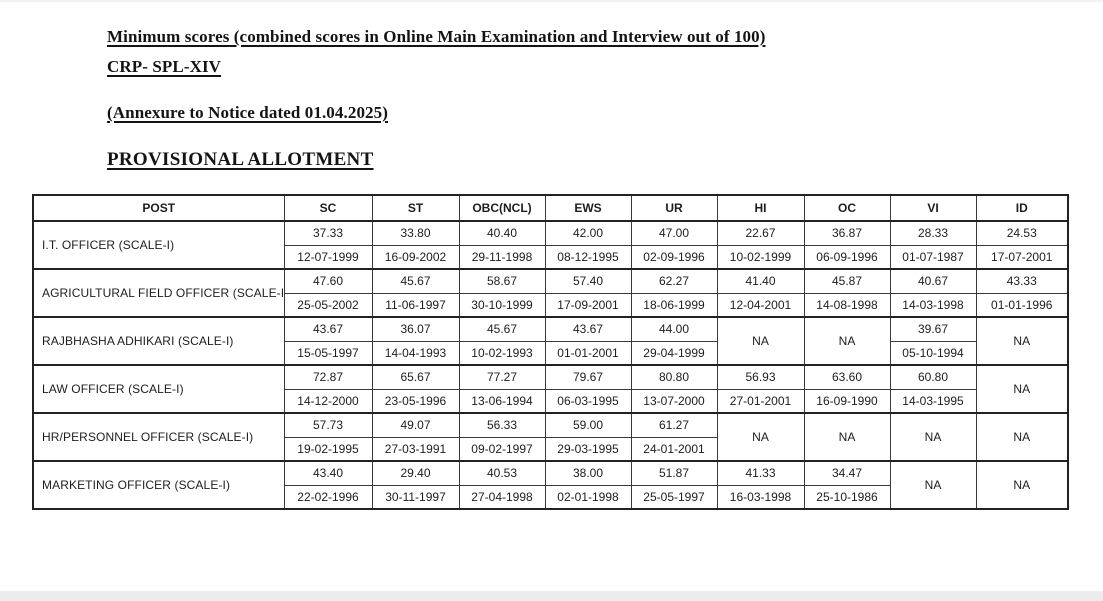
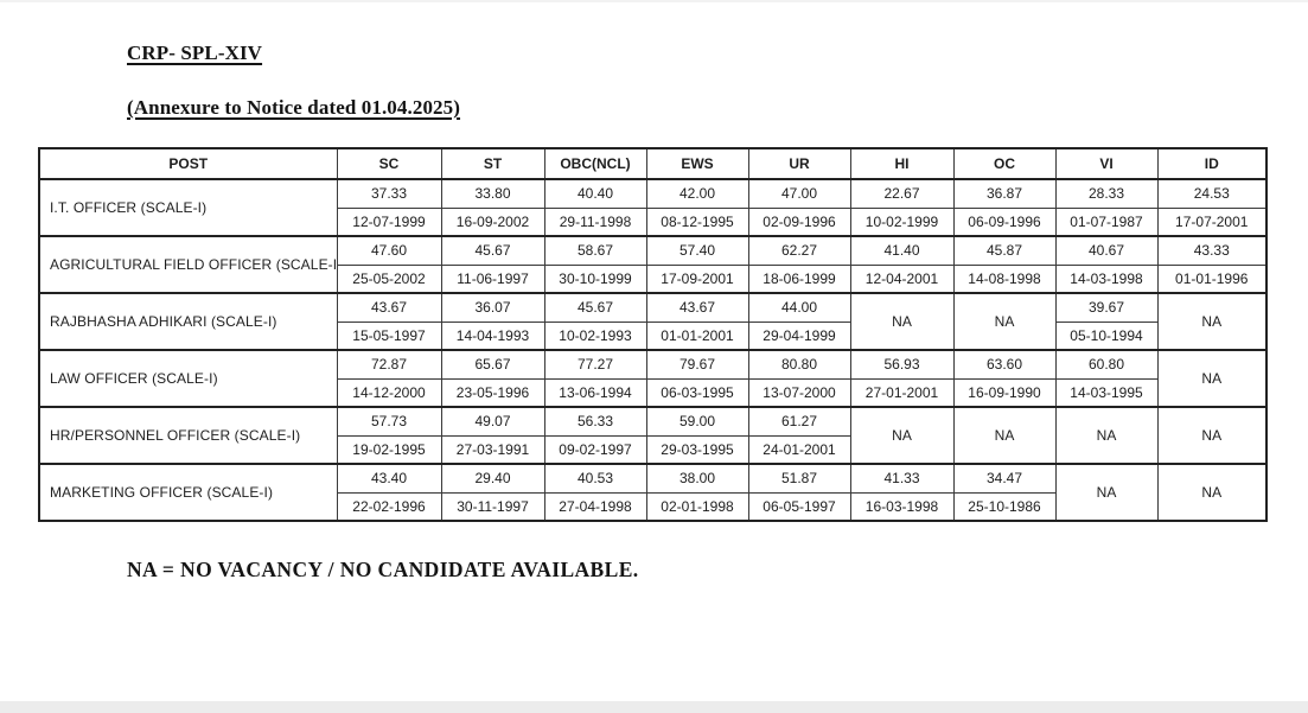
- Minimum scores (combined scores in Online Main Examination and Interview out of 100)
  CRP- SPL-XIV
  (Annexure to Notice dated 01.04.2025)
- PROVISIONAL ALLOTMENT
  POST	SC	ST	OBC(NCL)	EWS	UR	HI	OC	VI	ID
  I.T. OFFICER (SCALE-I)	37.33	33.80	40.40	42.00	47.00	22.67	36.87	28.33	24.53
  12-07-1999	16-09-2002	29-11-1998	08-12-1995	02-09-1996	10-02-1999	06-09-1996	01-07-1987	17-07-2001
  AGRICULTURAL FIELD OFFICER (SCALE-I	47.60	45.67	58.67	57.40	62.27	41.40	45.87	40.67	43.33
  25-05-2002	11-06-1997	30-10-1999	17-09-2001	18-06-1999	12-04-2001	14-08-1998	14-03-1998	01-01-1996
  RAJBHASHA ADHIKARI (SCALE-I)	43.67	36.07	45.67	43.67	44.00	NA	NA	39.67	NA
  15-05-1997	14-04-1993	10-02-1993	01-01-2001	29-04-1999	05-10-1994
  LAW OFFICER (SCALE-I)	72.87	65.67	77.27	79.67	80.80	56.93	63.60	60.80	NA
  14-12-2000	23-05-1996	13-06-1994	06-03-1995	13-07-2000	27-01-2001	16-09-1990	14-03-1995
  HR/PERSONNEL OFFICER (SCALE-I)	57.73	49.07	56.33	59.00	61.27	NA	NA	NA	NA
  19-02-1995	27-03-1991	09-02-1997	29-03-1995	24-01-2001
  MARKETING OFFICER (SCALE-I)	43.40	29.40	40.53	38.00	51.87	41.33	34.47	NA	NA
- 22-02-1996	30-11-1997	27-04-1998	02-01-1998	25-05-1997	16-03-1998	25-10-1986
+ 22-02-1996	30-11-1997	27-04-1998	02-01-1998	06-05-1997	16-03-1998	25-10-1986
+ NA = NO VACANCY / NO CANDIDATE AVAILABLE.
